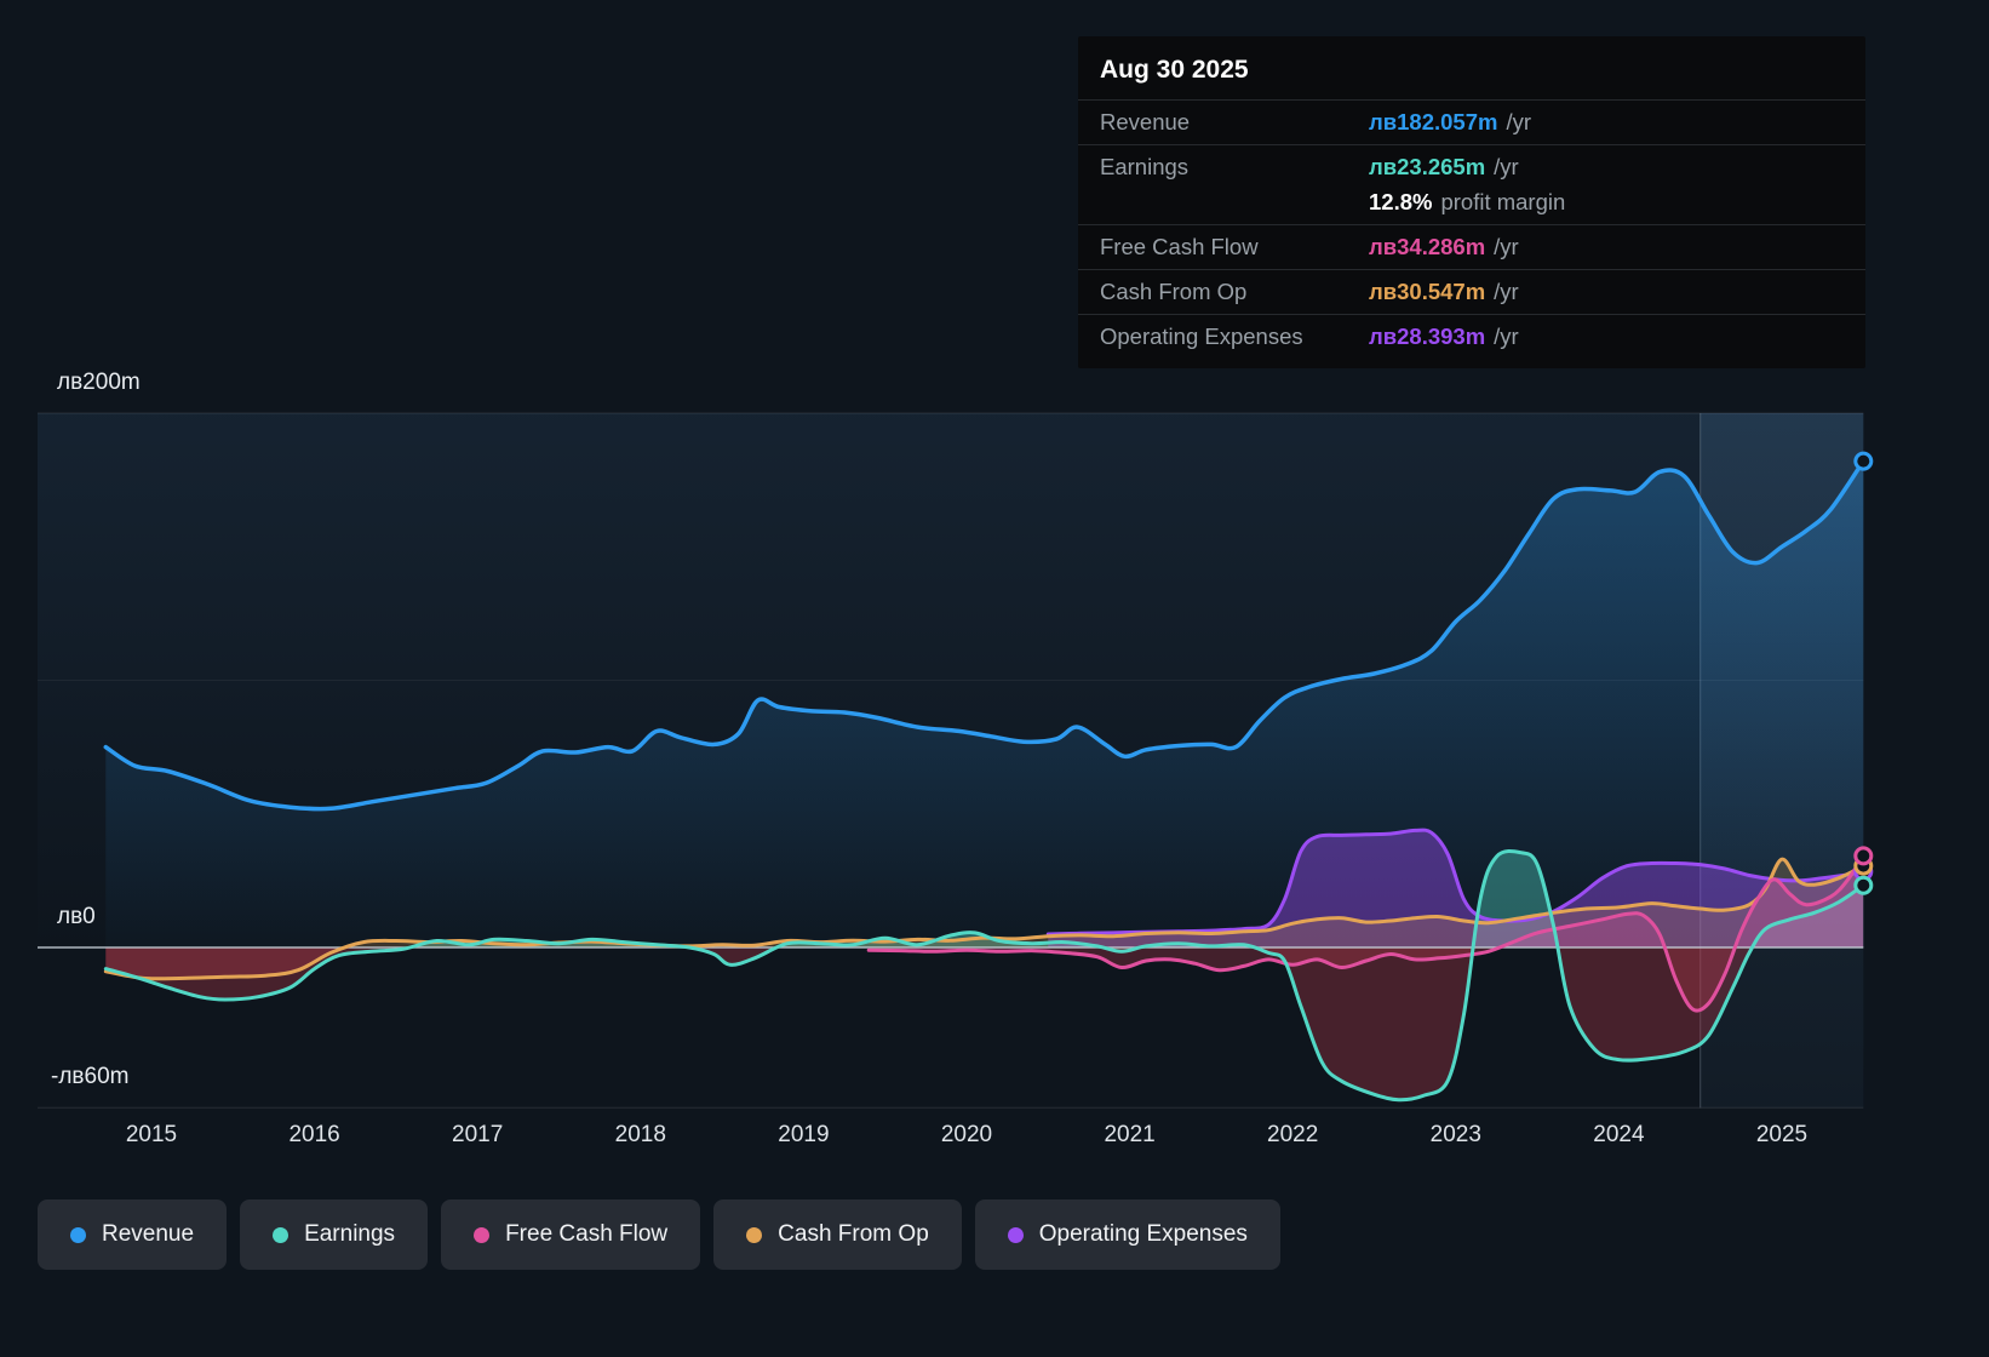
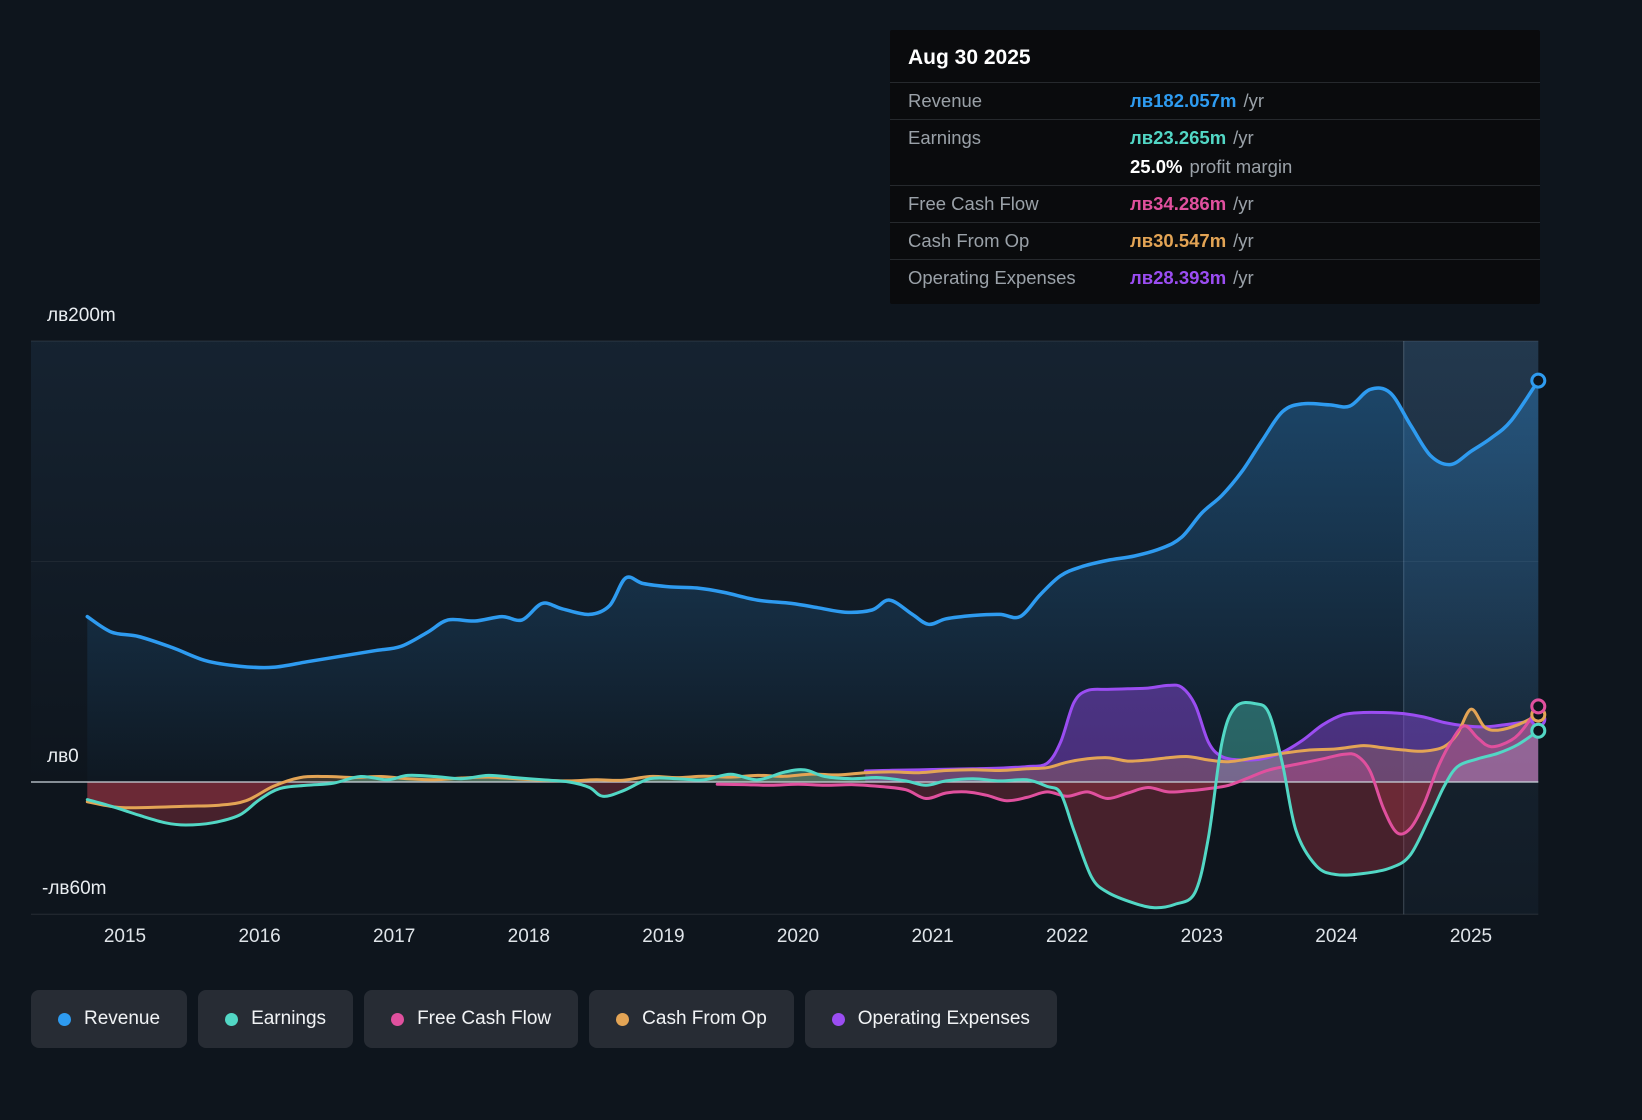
  лв200m
  лв0
  -лв60m
  2015
  2016
  2017
  2018
  2019
  2020
  2021
  2022
  2023
  2024
  2025
  Aug 30 2025
  Revenue
  лв182.057m
  /yr
  Earnings
  лв23.265m
  /yr
- 12.8%
+ 25.0%
  profit margin
  Free Cash Flow
  лв34.286m
  /yr
  Cash From Op
  лв30.547m
  /yr
  Operating Expenses
  лв28.393m
  /yr
  Revenue
  Earnings
  Free Cash Flow
  Cash From Op
  Operating Expenses
